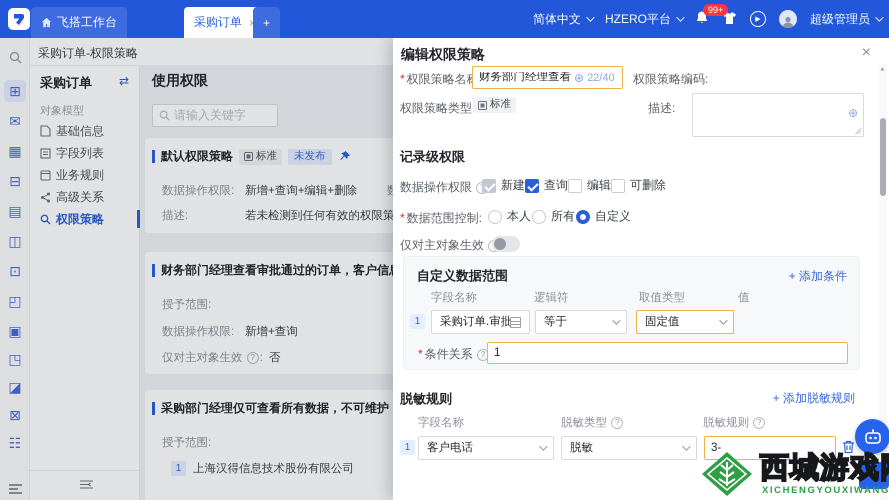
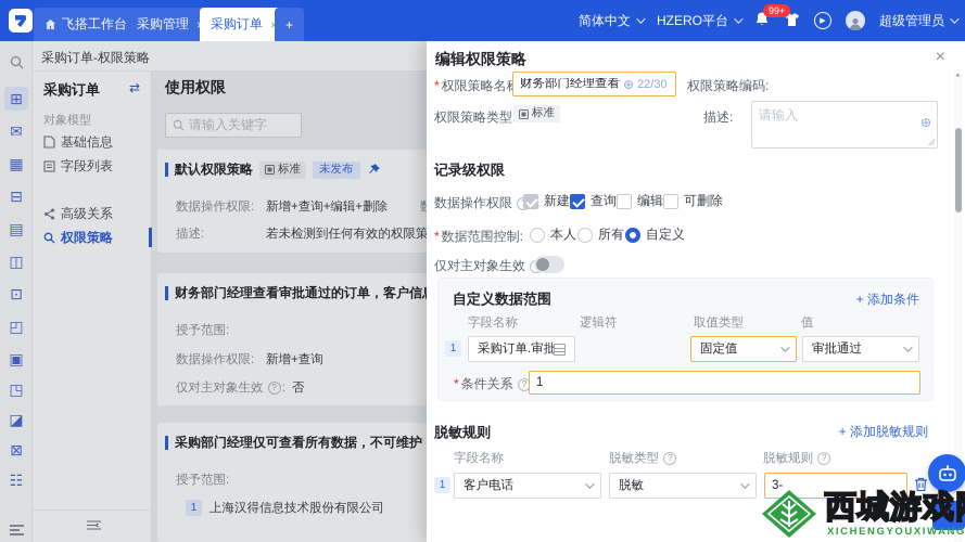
  飞搭工作台
+ 采购管理
  采购订单
  +
  简体中文
  HZERO平台
  99+
  超级管理员
  ⊞
  ✉
  ▦
  ⊟
  ▤
  ◫
  ⊡
  ◰
  ▣
  ◳
  ◪
  ⊠
  ☷
  采购订单-权限策略
  采购订单
  ⇄
  对象模型
  基础信息
  字段列表
- 业务规则
  高级关系
  权限策略
  使用权限
  请输入关键字
  默认权限策略
  标准
  未发布
  数据操作权限:
  新增+查询+编辑+删除
  描述:
  财务部门经理查看审批通过的订单，客户信
  授予范围:
  数据操作权限:
  新增+查询
  仅对主对象生效 ? :
  否
  采购部门经理仅可查看所有数据，不可维护
  授予范围:
  1
  上海汉得信息技术股份有限公司
  编辑权限策略
  ×
  * 权限策略名
  ⊕
- 22/40
+ 22/30
  权限策略编码:
  权限策略类型
  标准
  描述:
+ 请输入
  ⊕
  记录级权限
  数据操作权限
  新建
  查询
  编辑
  可删除
  * 数据范围控制:
  本人
  所有
  自定义
  仅对主对象生效
  自定义数据范围
  + 添加条件
  字段名称
  逻辑符
  取值类型
  值
  1
  采购订单.审批
- 等于
  固定值
+ 审批通过
  * 条件关系 ?
  1
  脱敏规则
  + 添加脱敏规则
  字段名称
  脱敏类型 ?
  脱敏规则 ?
  1
  客户电话
  脱敏
  3-
  西城游戏
  XICHENGYOUXIWANG
